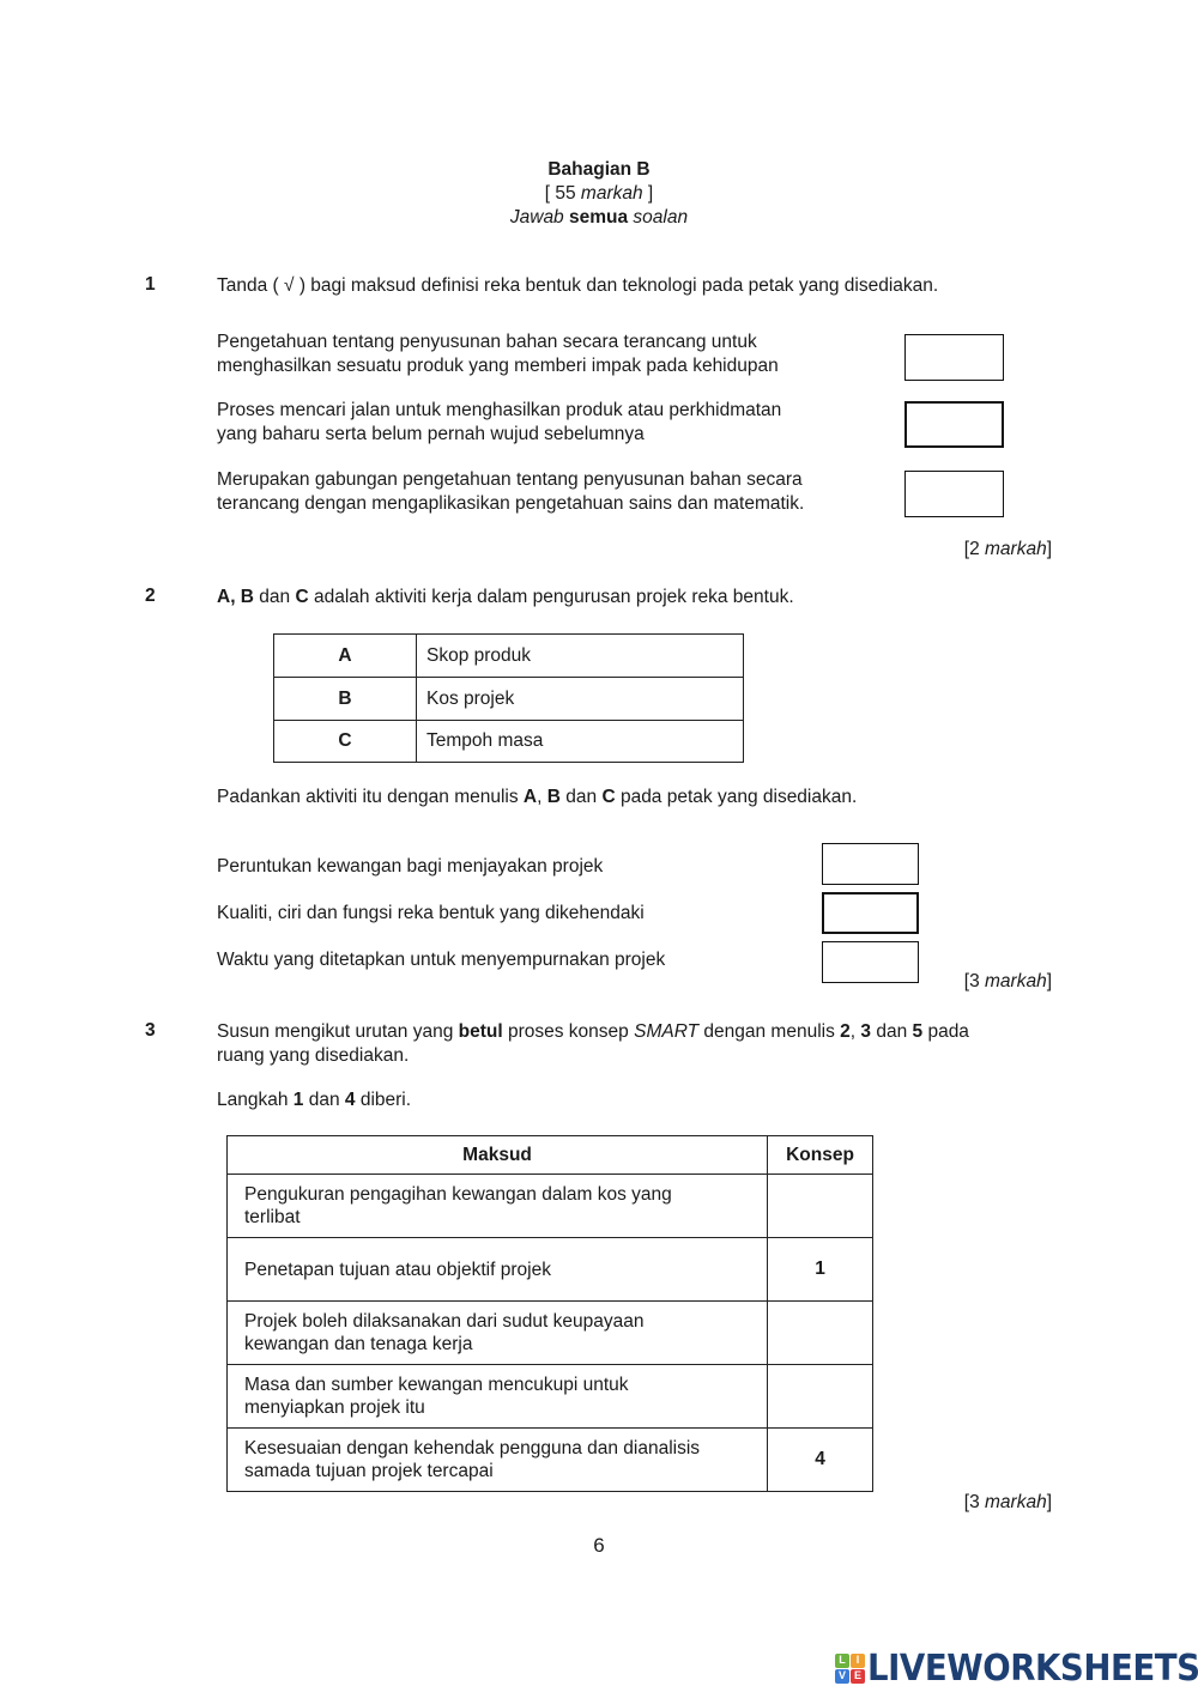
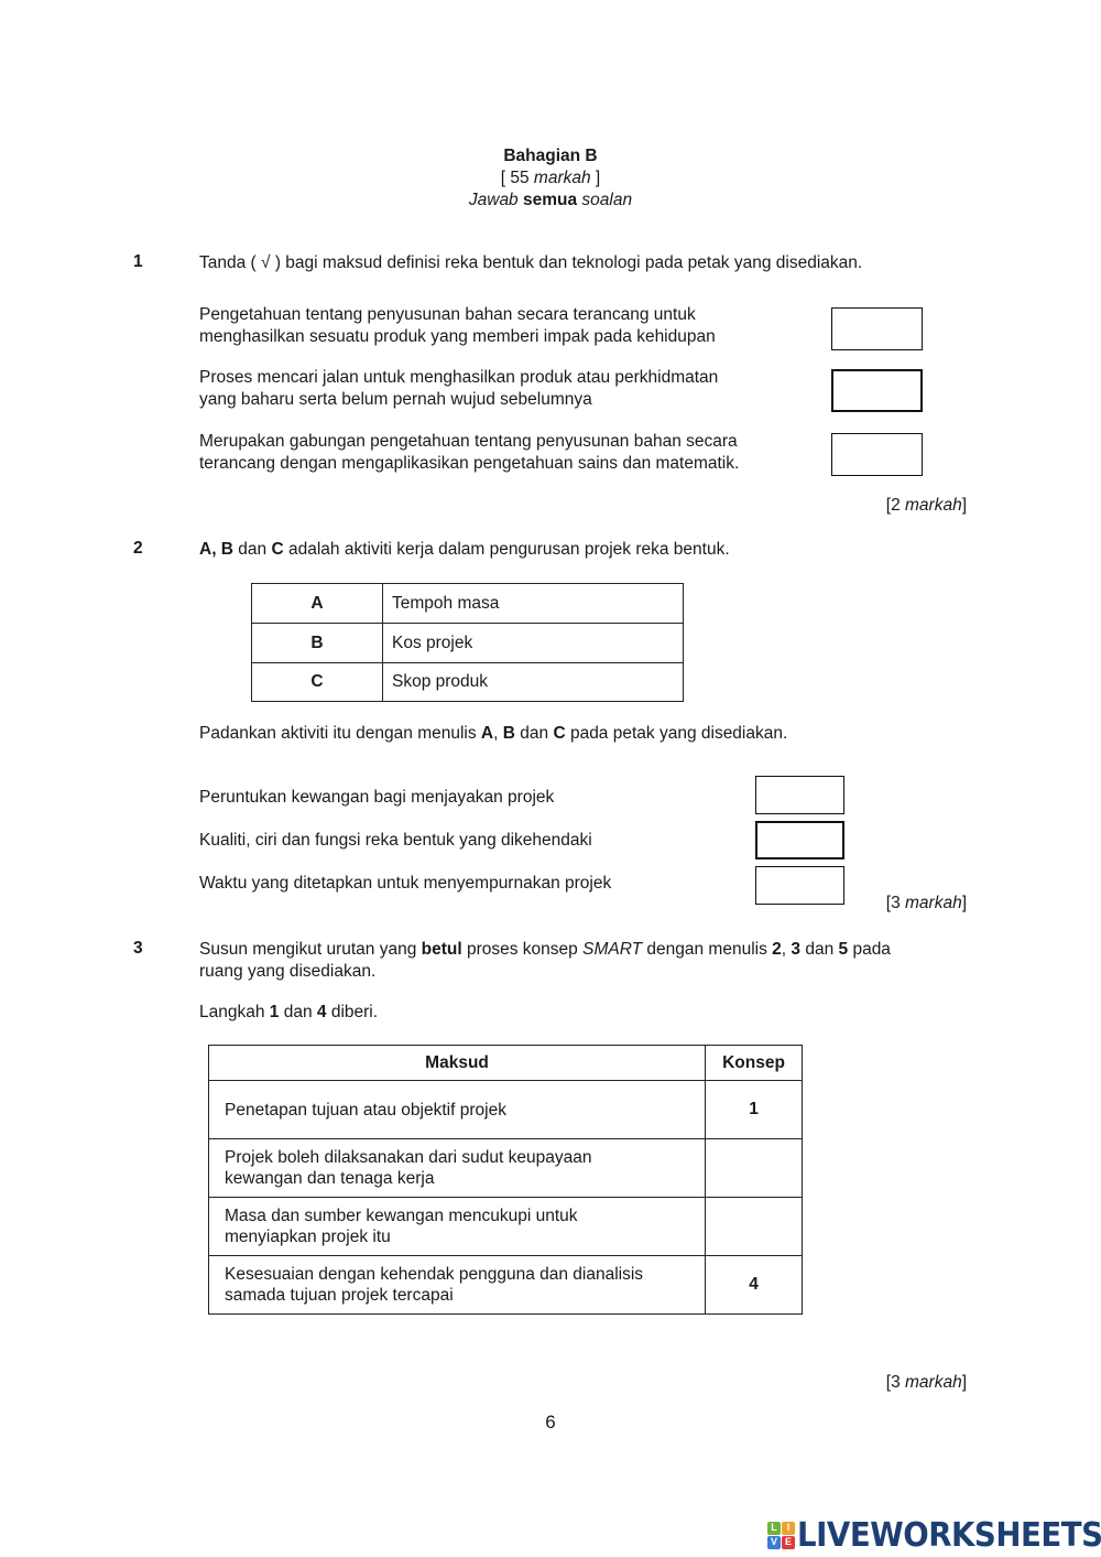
  Bahagian B
  [ 55 markah ]
  Jawab semua soalan
  1
  Tanda ( √ ) bagi maksud definisi reka bentuk dan teknologi pada petak yang disediakan.
  Pengetahuan tentang penyusunan bahan secara terancang untuk
  menghasilkan sesuatu produk yang memberi impak pada kehidupan
  Proses mencari jalan untuk menghasilkan produk atau perkhidmatan
  yang baharu serta belum pernah wujud sebelumnya
  Merupakan gabungan pengetahuan tentang penyusunan bahan secara
  terancang dengan mengaplikasikan pengetahuan sains dan matematik.
  [2 markah]
  2
  A, B dan C adalah aktiviti kerja dalam pengurusan projek reka bentuk.
- A	Skop produk
+ A	Tempoh masa
  B	Kos projek
- C	Tempoh masa
+ C	Skop produk
  Padankan aktiviti itu dengan menulis A, B dan C pada petak yang disediakan.
  Peruntukan kewangan bagi menjayakan projek
  Kualiti, ciri dan fungsi reka bentuk yang dikehendaki
  Waktu yang ditetapkan untuk menyempurnakan projek
  [3 markah]
  3
  Susun mengikut urutan yang betul proses konsep SMART dengan menulis 2, 3 dan 5 pada
  ruang yang disediakan.
  Langkah 1 dan 4 diberi.
  Maksud	Konsep
- Pengukuran pengagihan kewangan dalam kos yangterlibat
  Penetapan tujuan atau objektif projek	1
  Projek boleh dilaksanakan dari sudut keupayaankewangan dan tenaga kerja
  Masa dan sumber kewangan mencukupi untukmenyiapkan projek itu
  Kesesuaian dengan kehendak pengguna dan dianalisissamada tujuan projek tercapai	4
  [3 markah]
  6
  L
  I
  V
  E
  LIVEWORKSHEETS
